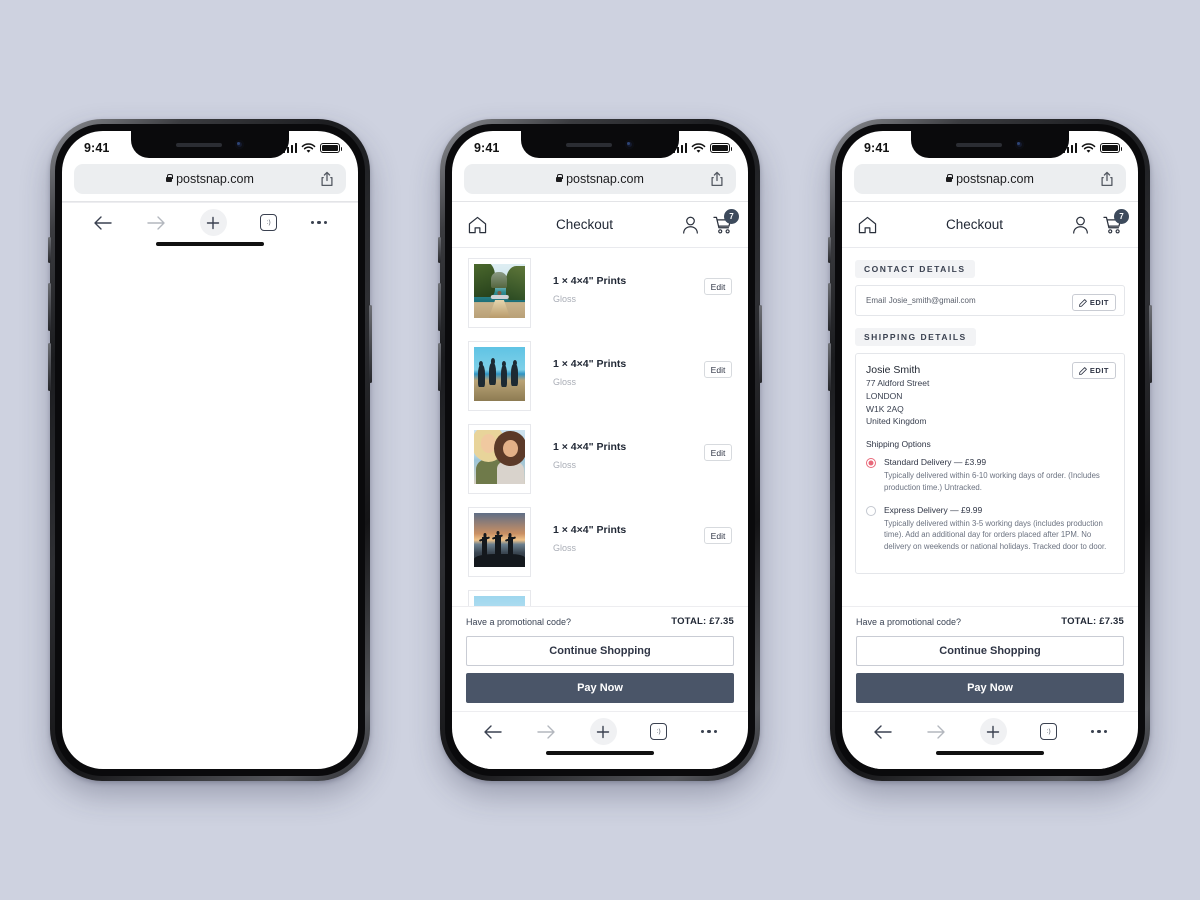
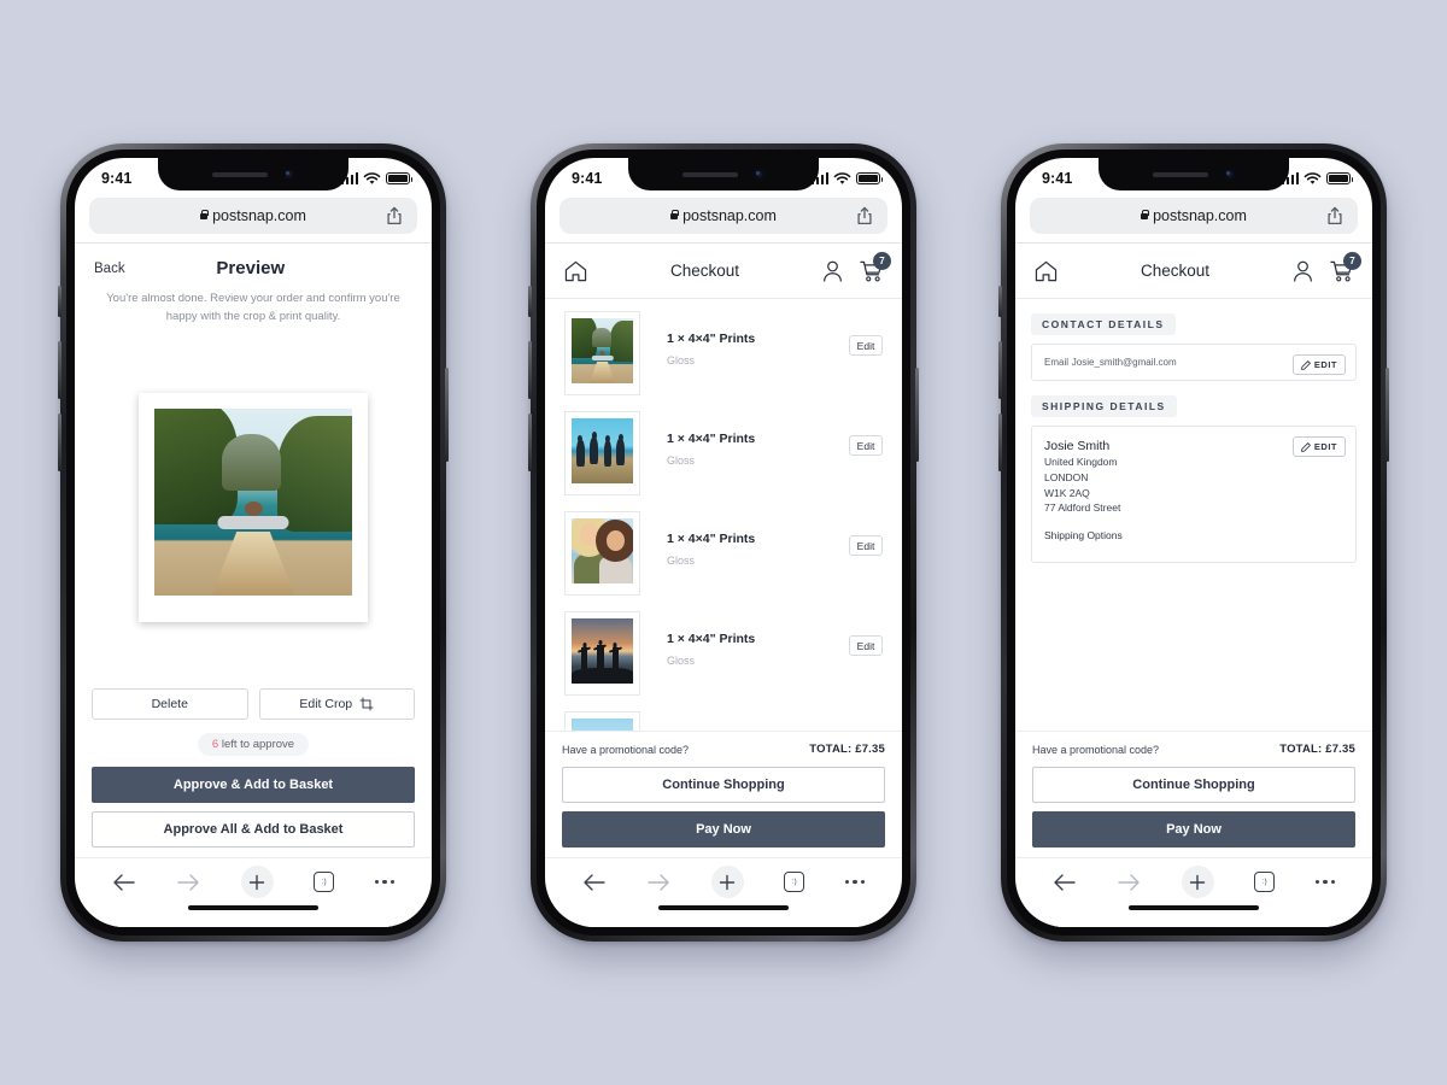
  9:41
  postsnap.com
+ Back
+ Preview
+ You're almost done. Review your order and confirm you're happy with the crop & print quality.
+ Delete
+ Edit Crop
+ 6 left to approve
+ Approve & Add to Basket
+ Approve All & Add to Basket
  9:41
  postsnap.com
  Checkout
  7
  1 × 4×4" Prints
  Gloss
  Edit
  1 × 4×4" Prints
  Gloss
  Edit
  1 × 4×4" Prints
  Gloss
  Edit
  1 × 4×4" Prints
  Gloss
  Edit
  Have a promotional code?
  TOTAL: £7.35
  Continue Shopping
  Pay Now
  9:41
  postsnap.com
  Checkout
  7
  CONTACT DETAILS
  EDIT
  Email Josie_smith@gmail.com
  SHIPPING DETAILS
  EDIT
  Josie Smith
- 77 Aldford Street
+ United Kingdom
  LONDON
  W1K 2AQ
- United Kingdom
+ 77 Aldford Street
  Shipping Options
- Standard Delivery — £3.99
- Typically delivered within 6-10 working days of order. (Includes production time.) Untracked.
- Express Delivery — £9.99
- Typically delivered within 3-5 working days (includes production time). Add an additional day for orders placed after 1PM. No delivery on weekends or national holidays. Tracked door to door.
  Have a promotional code?
  TOTAL: £7.35
  Continue Shopping
  Pay Now
